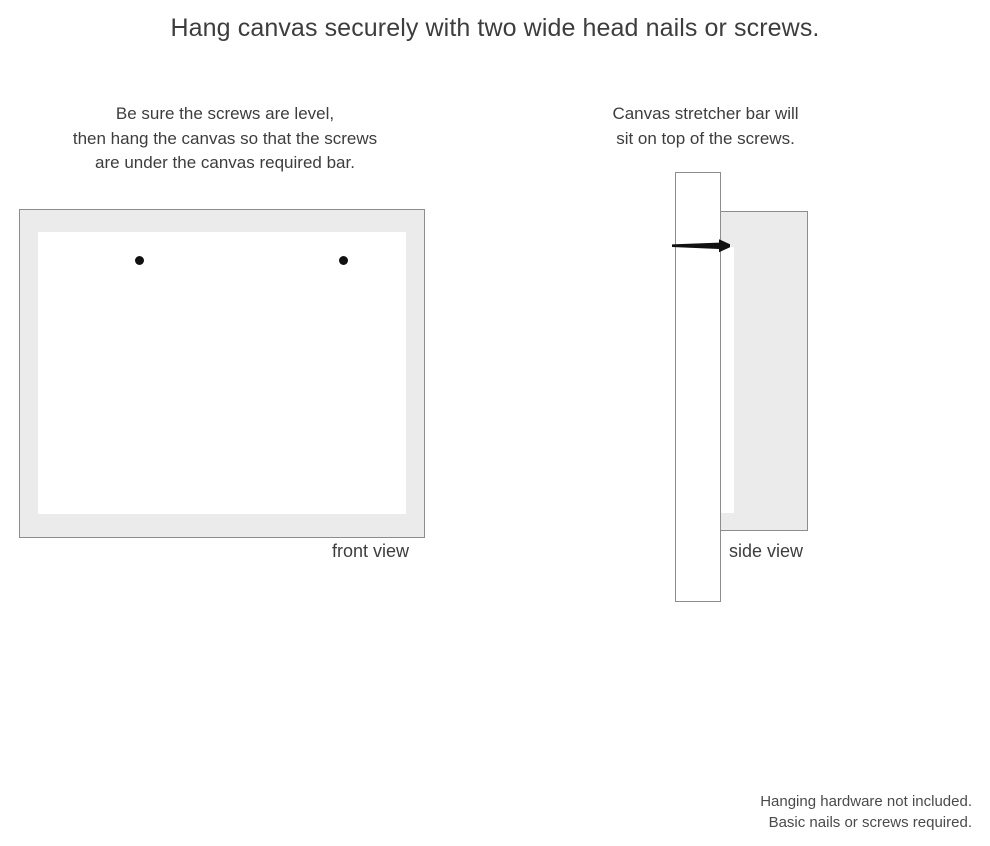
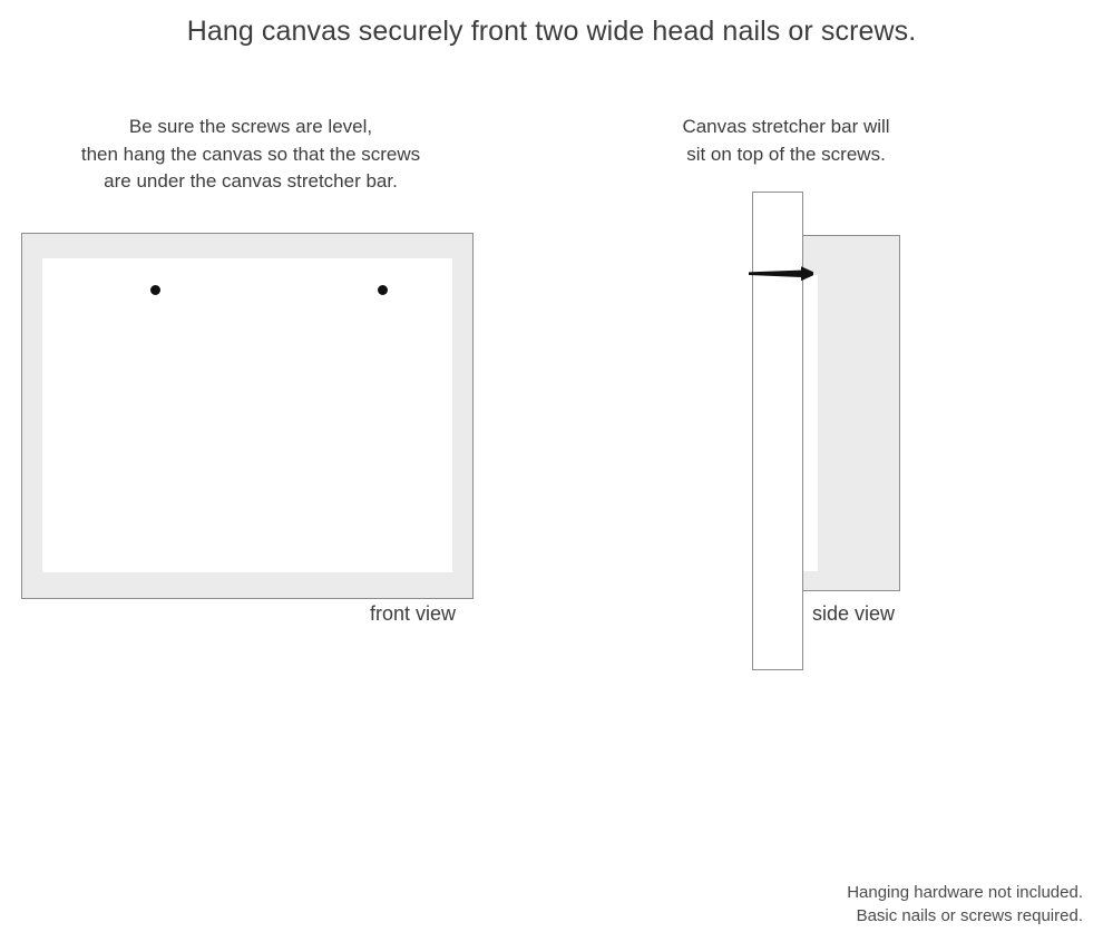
- Hang canvas securely with two wide head nails or screws.
+ Hang canvas securely front two wide head nails or screws.
  Be sure the screws are level,
  then hang the canvas so that the screws
- are under the canvas required bar.
+ are under the canvas stretcher bar.
  front view
  Canvas stretcher bar will
  sit on top of the screws.
  side view
  Hanging hardware not included.
  Basic nails or screws required.
